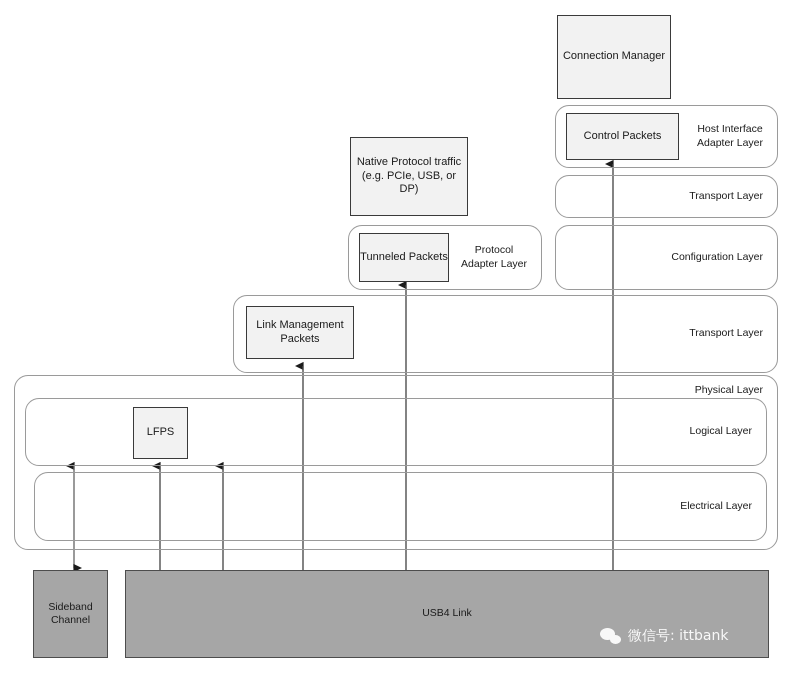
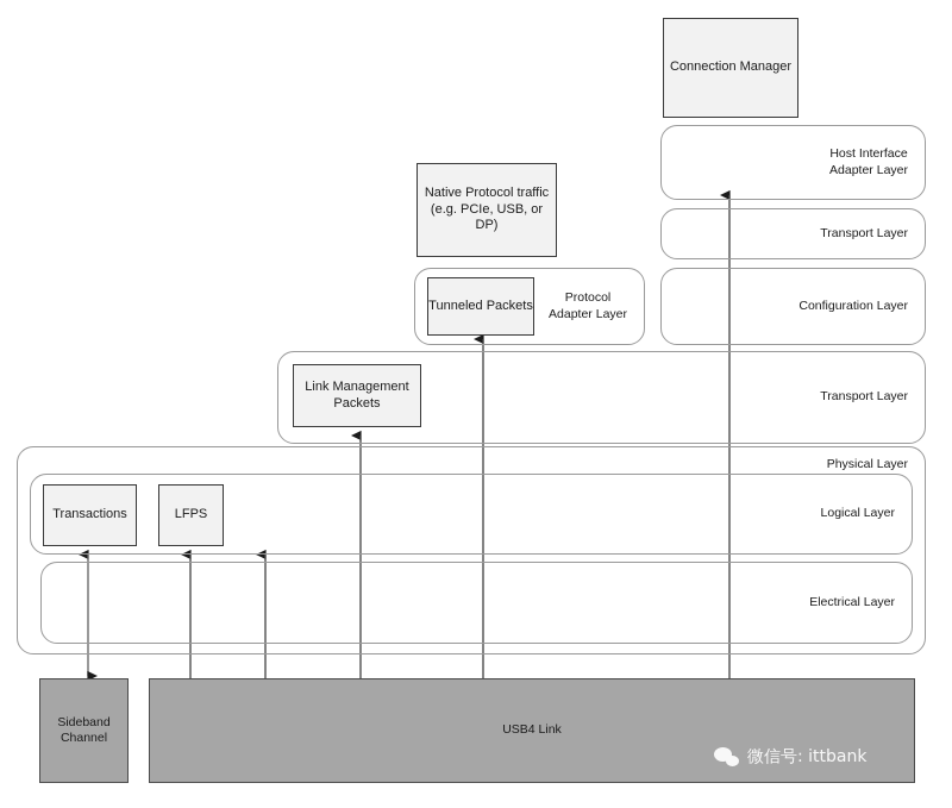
  Connection Manager
  Host Interface
  Adapter Layer
- Control Packets
  Transport Layer
  Configuration Layer
  Native Protocol traffic
  (e.g. PCIe, USB, or DP)
  Protocol
  Adapter Layer
  Tunneled Packets
  Transport Layer
  Link Management
  Packets
  Physical Layer
  Logical Layer
  Electrical Layer
+ Transactions
  LFPS
  Sideband
  Channel
  USB4 Link
  微信号: ittbank
